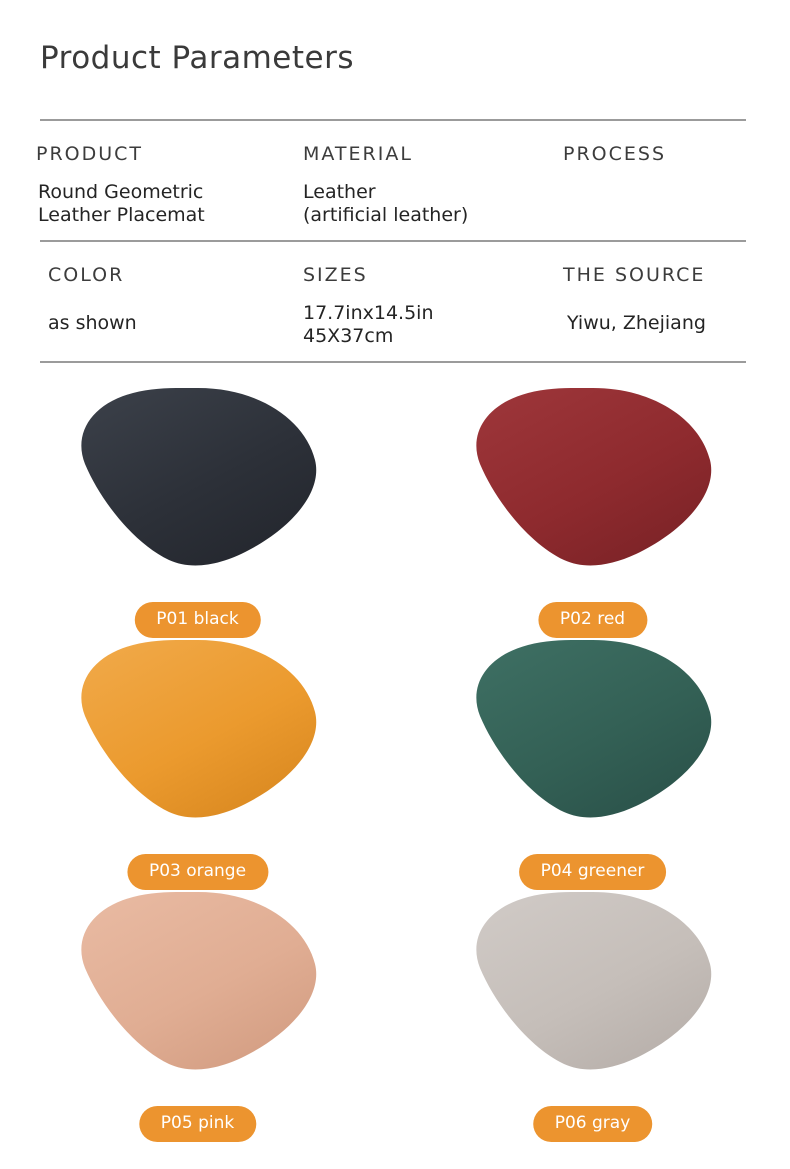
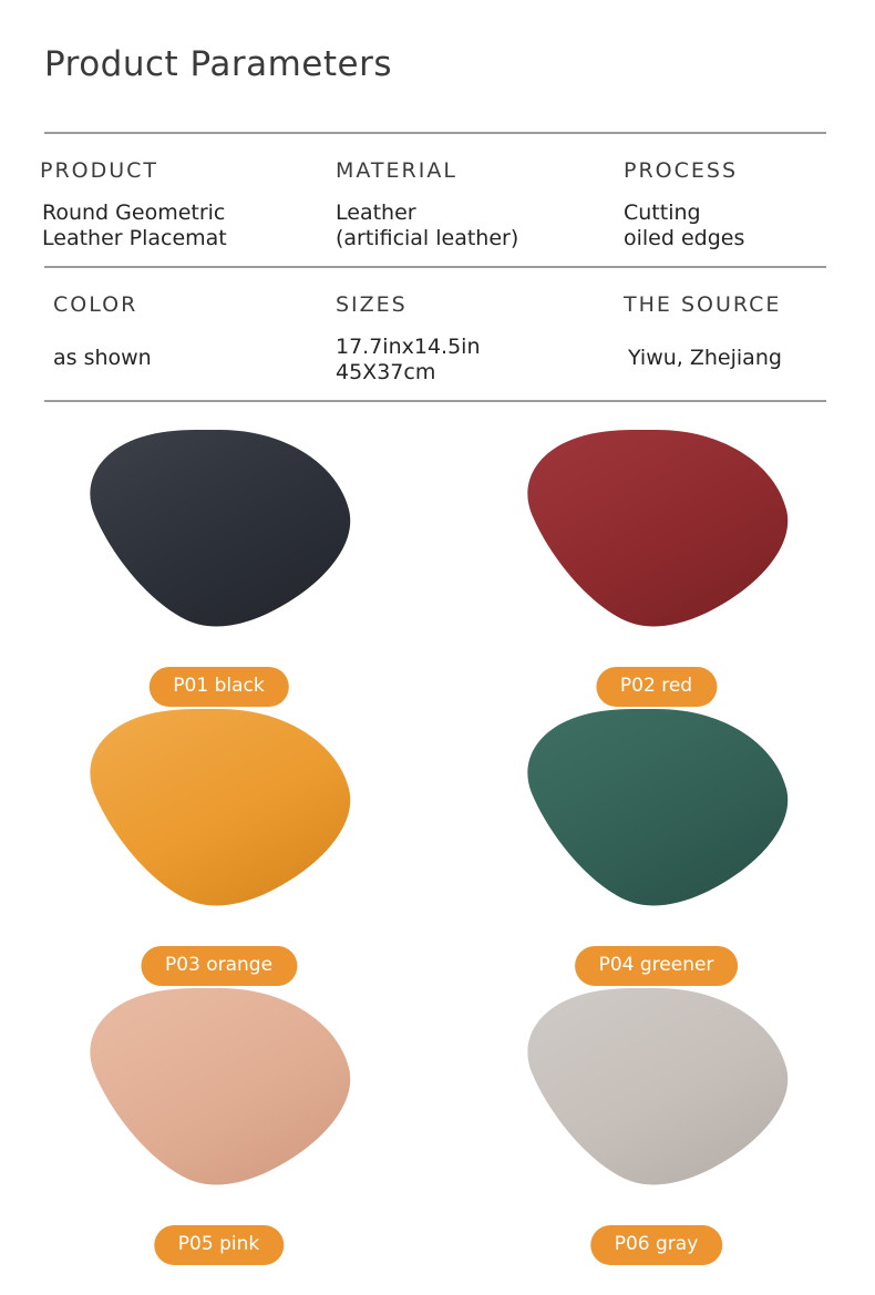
  Product Parameters
  PRODUCT
  Round Geometric
  Leather Placemat
  MATERIAL
  Leather
  (artificial leather)
  PROCESS
+ Cutting
+ oiled edges
  COLOR
  as shown
  SIZES
  17.7inx14.5in
  45X37cm
  THE SOURCE
  Yiwu, Zhejiang
  P01 black
  P02 red
  P03 orange
  P04 greener
  P05 pink
  P06 gray
